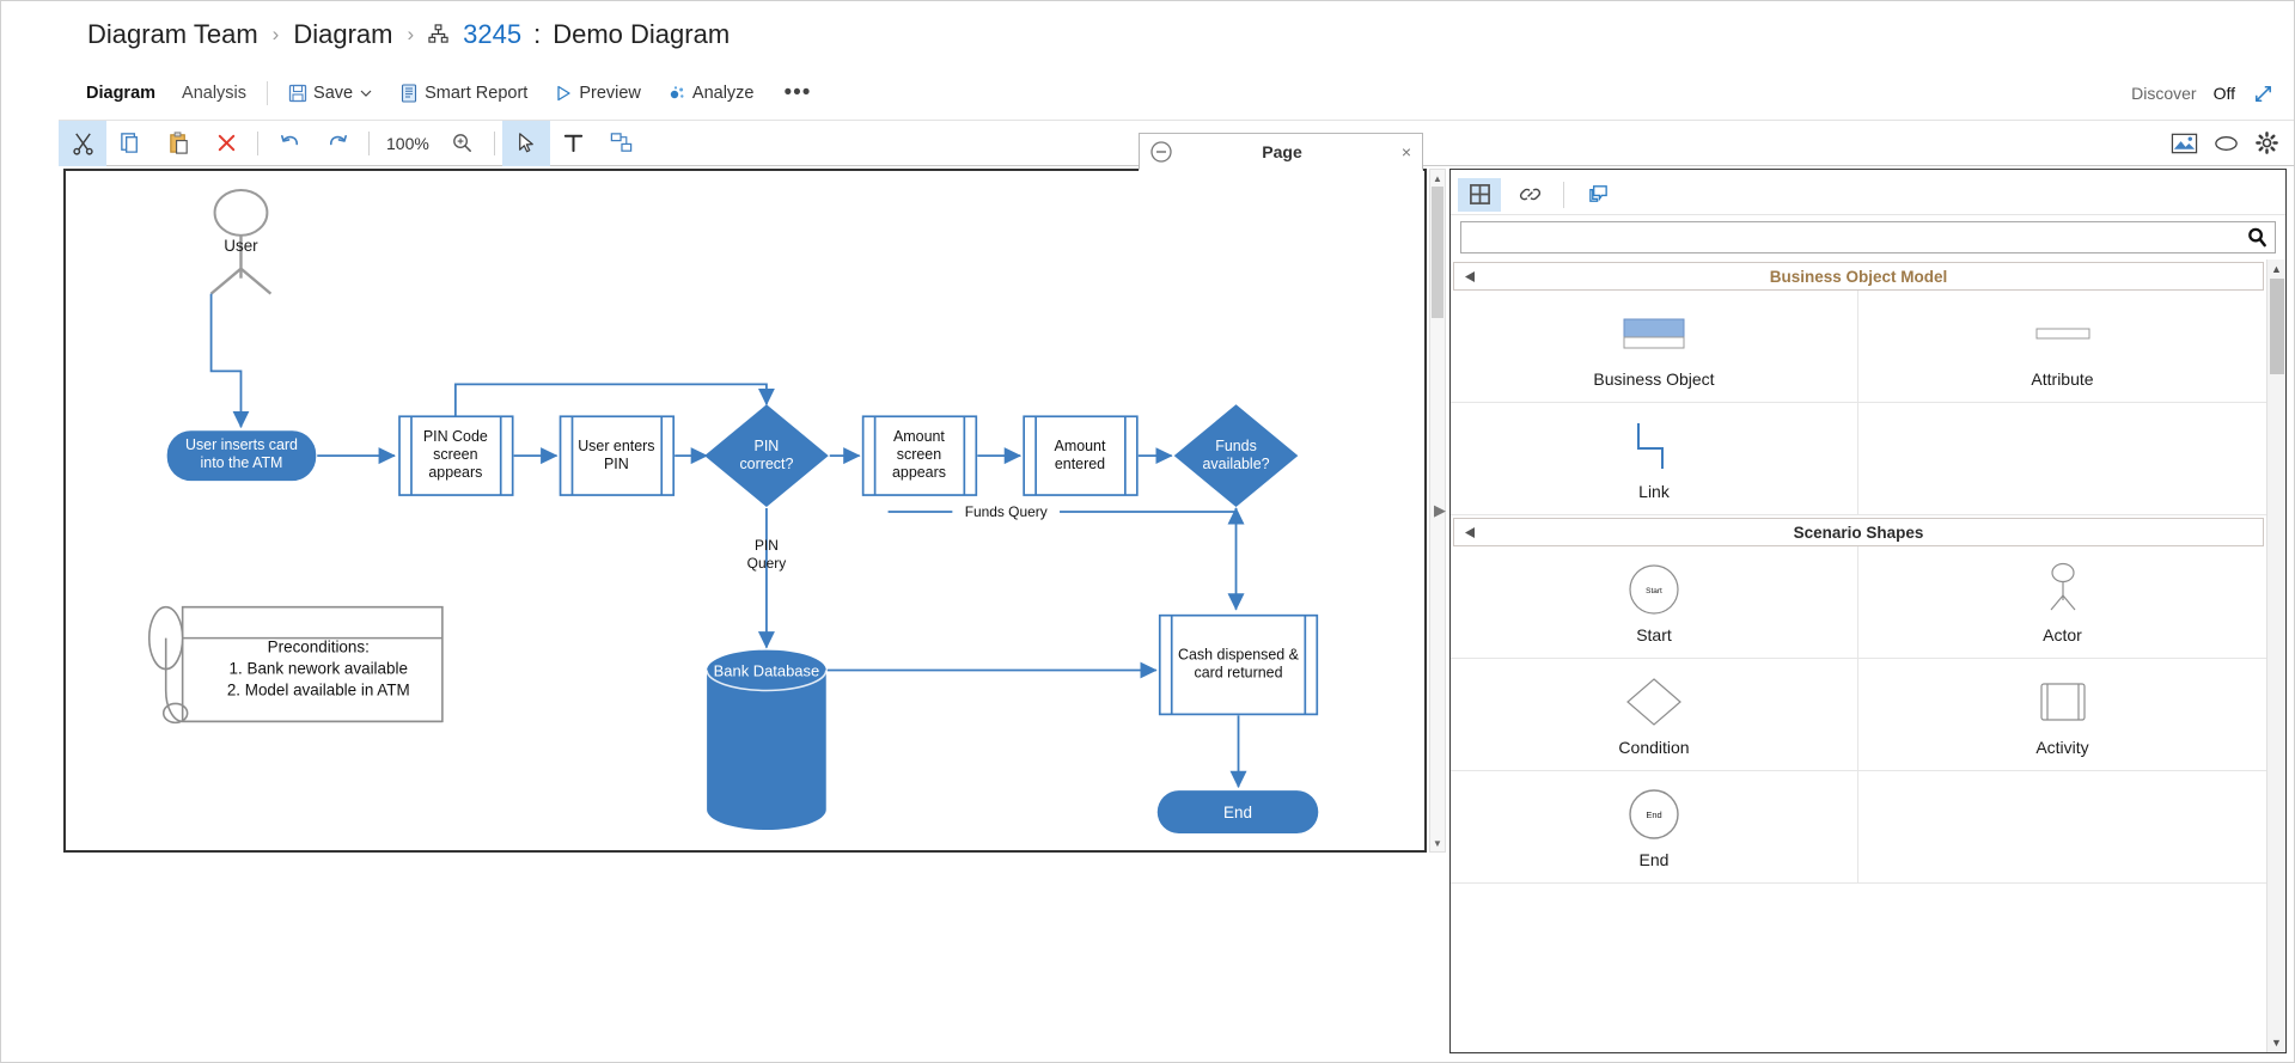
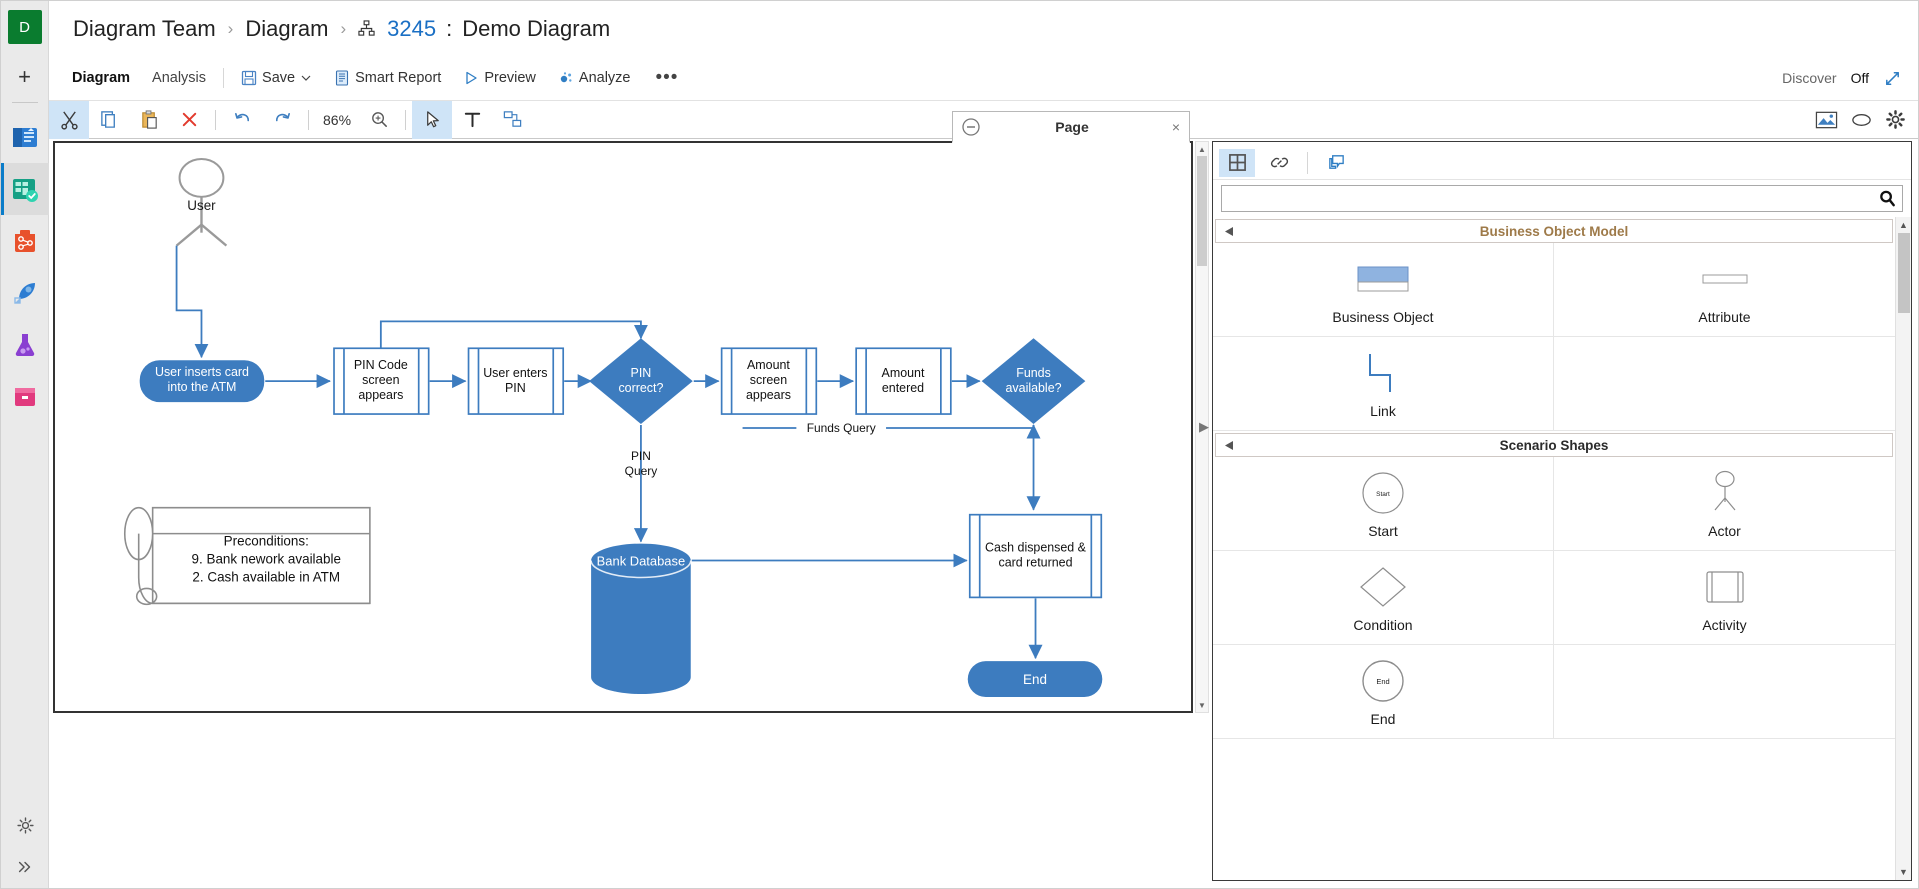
+ D
+ +
  Diagram Team
  ›
  Diagram
  ›
  3245
  :
  Demo Diagram
  Diagram
  Analysis
  Save
  Smart Report
  Preview
  Analyze
  •••
  Discover
  Off
- 100%
+ 86%
  User
  User inserts card
  into the ATM
  PIN Code
  screen
  appears
  User enters
  PIN
  PIN
  correct?
  Amount
  screen
  appears
  Amount
  entered
  Funds
  available?
  PIN
  Query
  Funds Query
  Bank Database
  Cash dispensed &
  card returned
  End
  Preconditions:
- 1. Bank nework available
+ 9. Bank nework available
- 2. Model available in ATM
+ 2. Cash available in ATM
  ▲
  ▼
  Page
  ×
  ▶
  Business Object Model
  Business Object
  Attribute
  Link
  Scenario Shapes
  Start
  Actor
  Condition
  Activity
  End
  End
  ▲
  ▼
